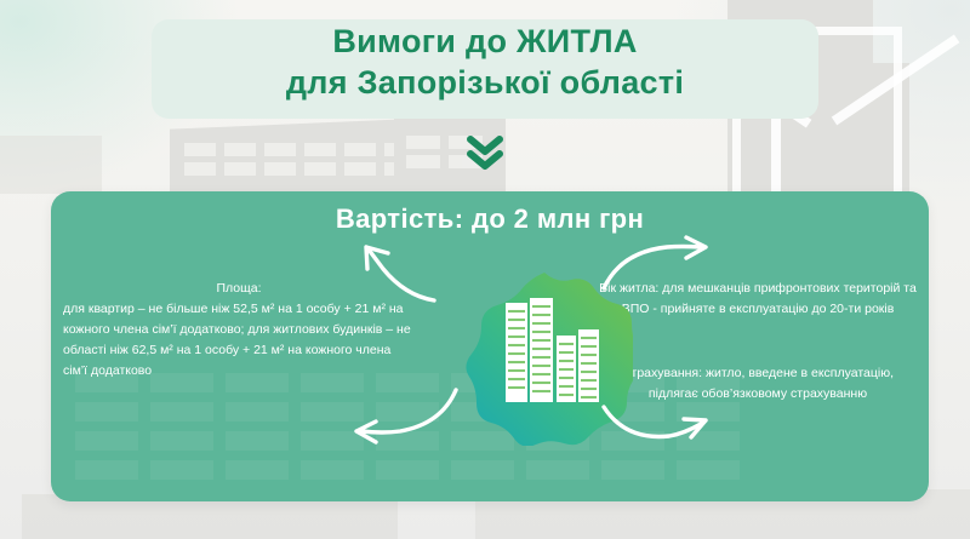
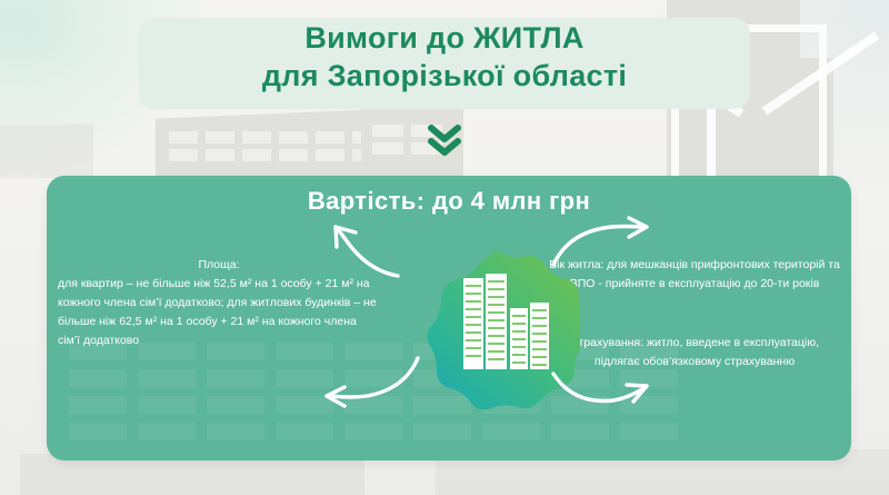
  Вимоги до ЖИТЛА
  для Запорізької області
- Вартість: до 2 млн грн
+ Вартість: до 4 млн грн
  Площа:
- для квартир – не більше ніж 52,5 м² на 1 особу + 21 м² на кожного члена сім’ї додатково; для житлових будинків – не області ніж 62,5 м² на 1 особу + 21 м² на кожного члена сім’ї додатково
+ для квартир – не більше ніж 52,5 м² на 1 особу + 21 м² на кожного члена сім’ї додатково; для житлових будинків – не більше ніж 62,5 м² на 1 особу + 21 м² на кожного члена сім’ї додатково
  ік житла: для мешканців прифронтових територій та ПО - прийняте в експлуатацію до 20-ти років
  трахування: житло, введене в експлуатацію, підлягає обов’язковому страхуванню
